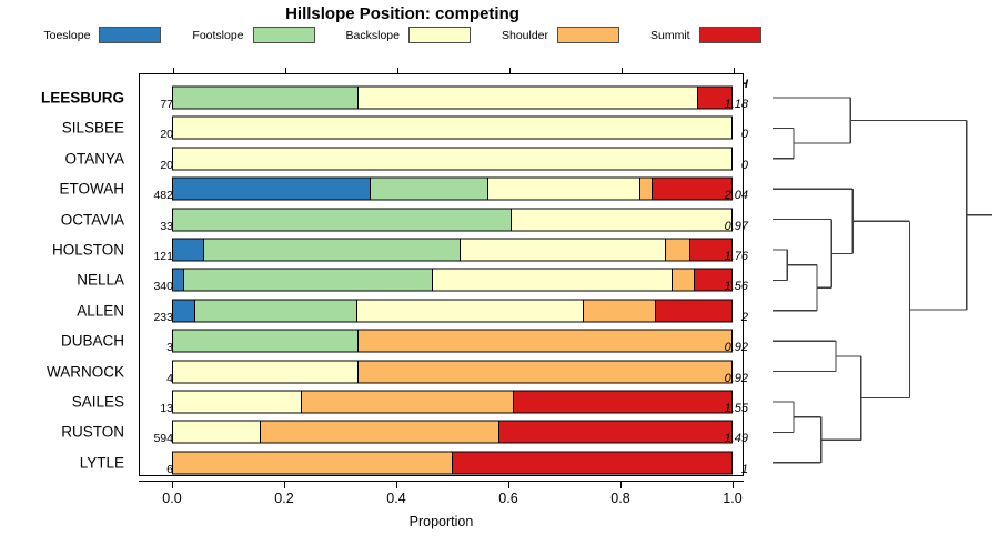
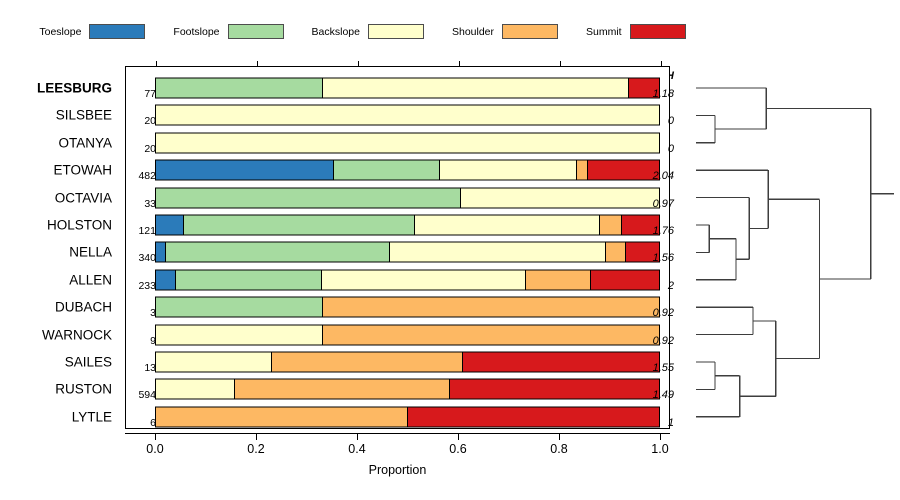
- Hillslope Position: competing
  Toeslope
  Footslope
  Backslope
  Shoulder
  Summit
  LEESBURG
  SILSBEE
  OTANYA
  ETOWAH
  OCTAVIA
  HOLSTON
  NELLA
  ALLEN
  DUBACH
  WARNOCK
  SAILES
  RUSTON
  LYTLE
  H
  77
  20
  20
  482
  33
  121
  340
  233
  3
- 4
+ 9
  13
  594
  6
  1.18
  0
  0
  2.04
  0.97
  1.76
  1.56
  2
  0.92
  0.92
  1.55
  1.49
  1
  0.0
  0.2
  0.4
  0.6
  0.8
  1.0
  Proportion
